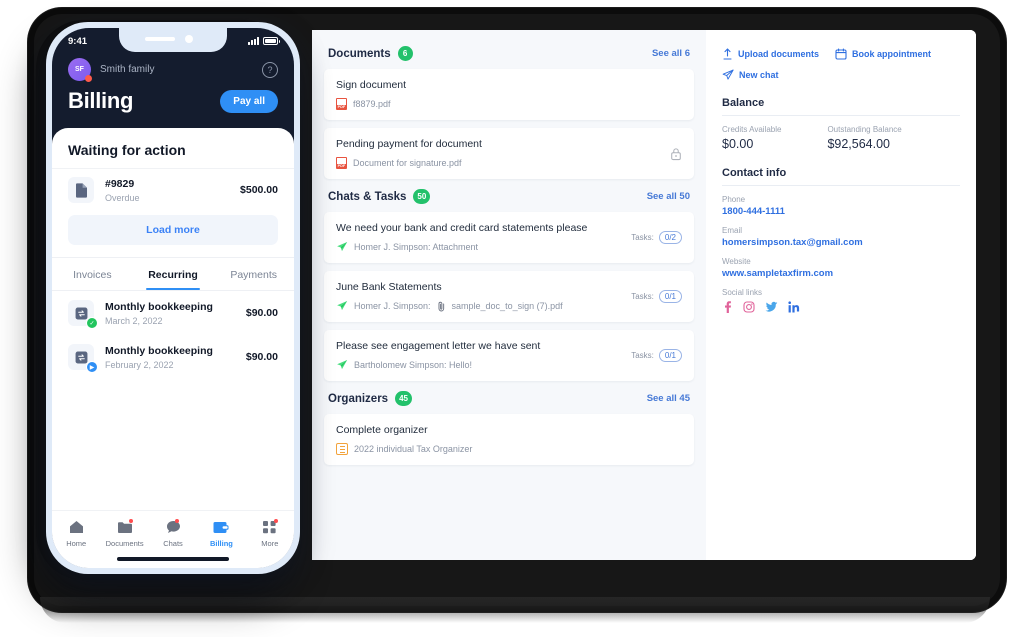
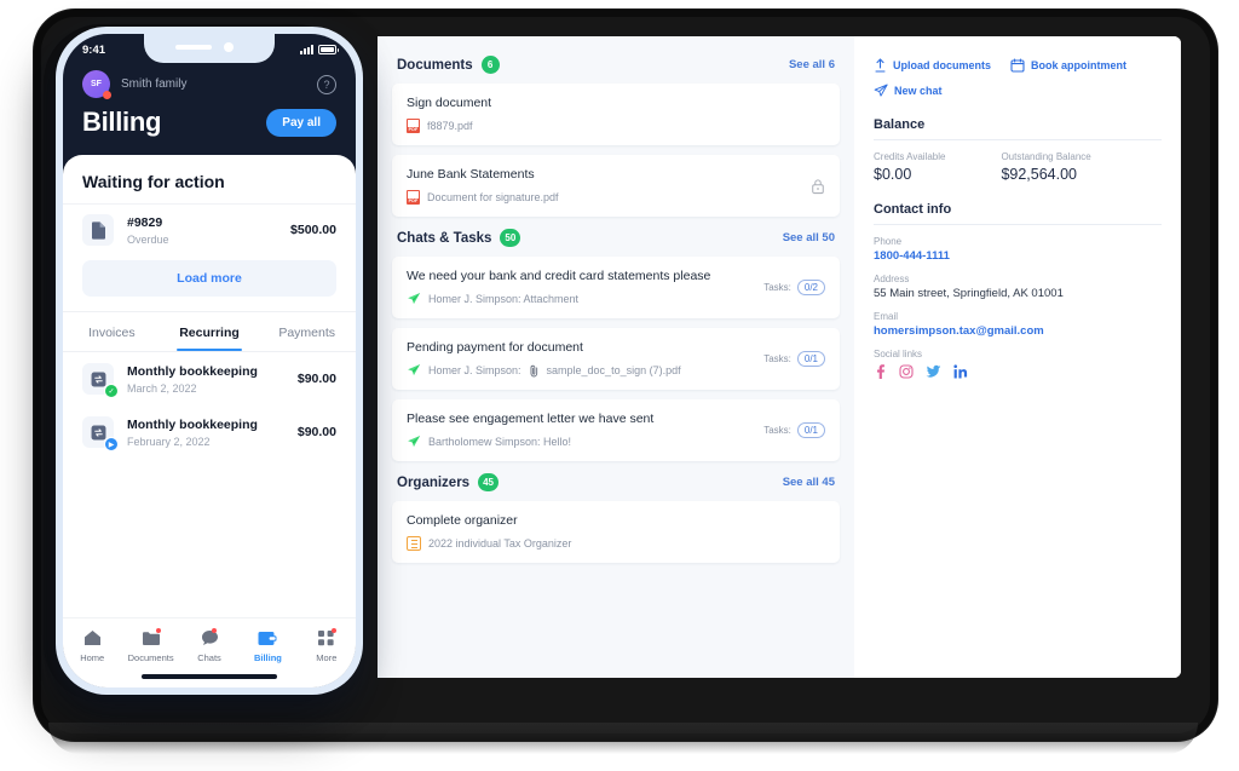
  Documents
  6
  See all 6
  Sign document
  f8879.pdf
- Pending payment for document
+ June Bank Statements
  Document for signature.pdf
  Chats & Tasks
  50
  See all 50
  We need your bank and credit card statements please
  Homer J. Simpson: Attachment
  Tasks:
  0/2
- June Bank Statements
+ Pending payment for document
  Homer J. Simpson:
  sample_doc_to_sign (7).pdf
  Tasks:
  0/1
  Please see engagement letter we have sent
  Bartholomew Simpson: Hello!
  Tasks:
  0/1
  Organizers
  45
  See all 45
  Complete organizer
  2022 individual Tax Organizer
  Upload documents
  Book appointment
  New chat
  Balance
  Credits Available
  $0.00
  Outstanding Balance
  $92,564.00
  Contact info
  Phone
  1800-444-1111
+ Address
+ 55 Main street, Springfield, AK 01001
  Email
  homersimpson.tax@gmail.com
- Website
- www.sampletaxfirm.com
  Social links
  9:41
  Smith family
  ?
  Billing
  Pay all
  Waiting for action
  #9829
  Overdue
  $500.00
  Load more
  Invoices
  Recurring
  Payments
  Monthly bookkeeping
  March 2, 2022
  $90.00
  Monthly bookkeeping
  February 2, 2022
  $90.00
  Home
  Documents
  Chats
  Billing
  More
